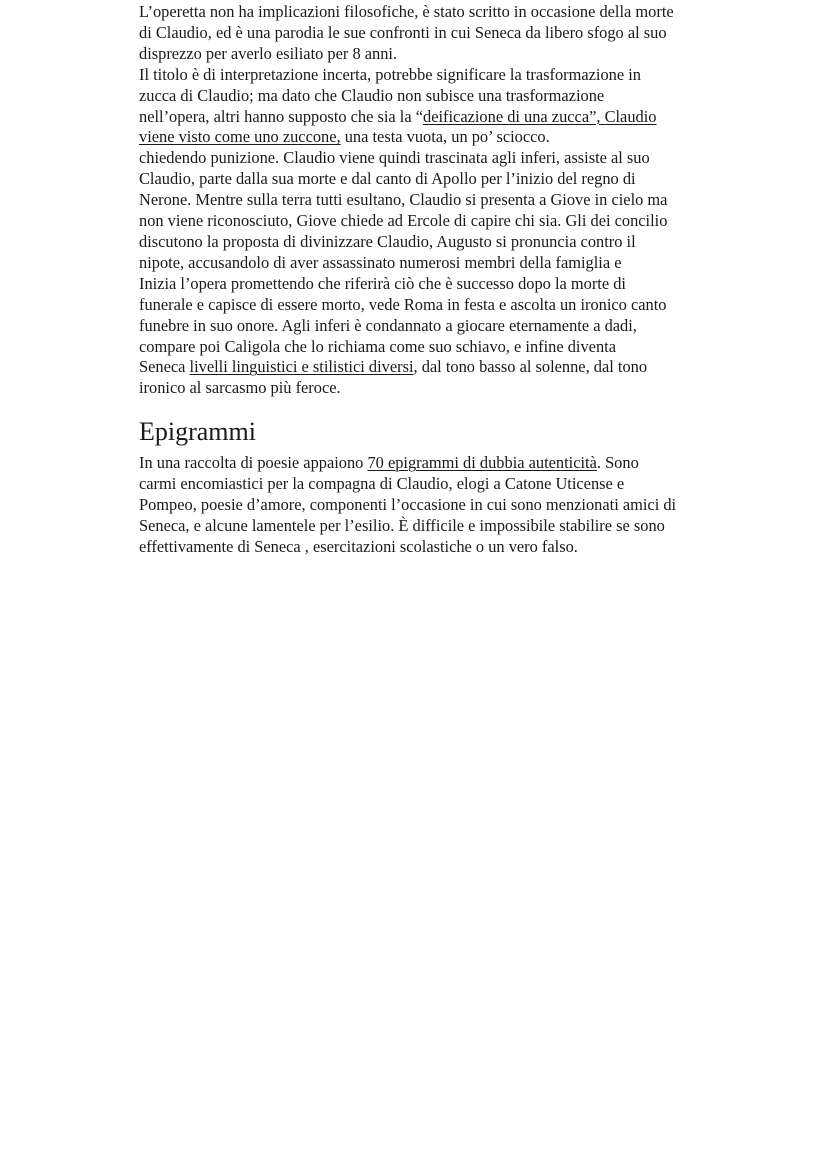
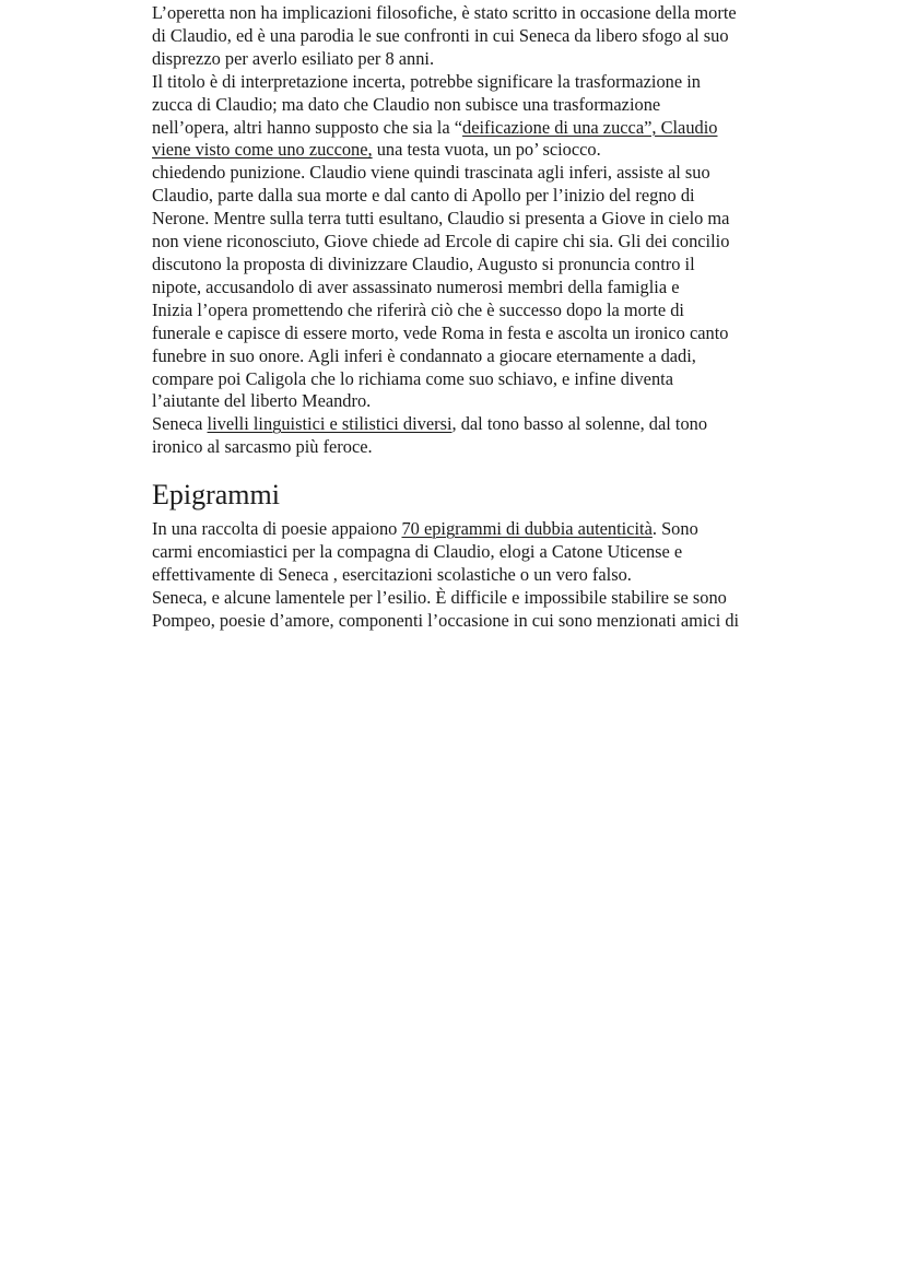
  L’operetta non ha implicazioni filosofiche, è stato scritto in occasione della morte
  di Claudio, ed è una parodia le sue confronti in cui Seneca da libero sfogo al suo
  disprezzo per averlo esiliato per 8 anni.
  Il titolo è di interpretazione incerta, potrebbe significare la trasformazione in
  zucca di Claudio; ma dato che Claudio non subisce una trasformazione
  nell’opera, altri hanno supposto che sia la “deificazione di una zucca”, Claudio
  viene visto come uno zuccone, una testa vuota, un po’ sciocco.
  chiedendo punizione. Claudio viene quindi trascinata agli inferi, assiste al suo
  Claudio, parte dalla sua morte e dal canto di Apollo per l’inizio del regno di
  Nerone. Mentre sulla terra tutti esultano, Claudio si presenta a Giove in cielo ma
  non viene riconosciuto, Giove chiede ad Ercole di capire chi sia. Gli dei concilio
  discutono la proposta di divinizzare Claudio, Augusto si pronuncia contro il
  nipote, accusandolo di aver assassinato numerosi membri della famiglia e
  Inizia l’opera promettendo che riferirà ciò che è successo dopo la morte di
  funerale e capisce di essere morto, vede Roma in festa e ascolta un ironico canto
  funebre in suo onore. Agli inferi è condannato a giocare eternamente a dadi,
  compare poi Caligola che lo richiama come suo schiavo, e infine diventa
+ l’aiutante del liberto Meandro.
  Seneca livelli linguistici e stilistici diversi, dal tono basso al solenne, dal tono
  ironico al sarcasmo più feroce.
  Epigrammi
  In una raccolta di poesie appaiono 70 epigrammi di dubbia autenticità. Sono
  carmi encomiastici per la compagna di Claudio, elogi a Catone Uticense e
- Pompeo, poesie d’amore, componenti l’occasione in cui sono menzionati amici di
+ effettivamente di Seneca , esercitazioni scolastiche o un vero falso.
  Seneca, e alcune lamentele per l’esilio. È difficile e impossibile stabilire se sono
- effettivamente di Seneca , esercitazioni scolastiche o un vero falso.
+ Pompeo, poesie d’amore, componenti l’occasione in cui sono menzionati amici di
